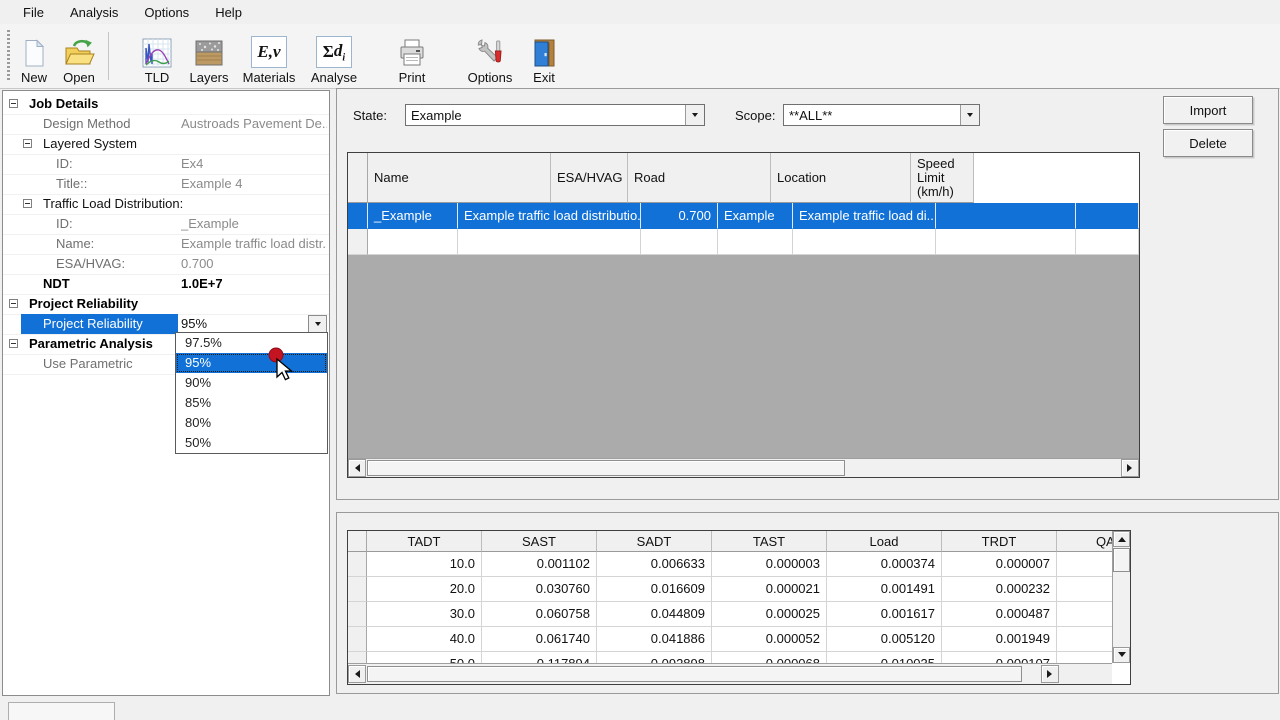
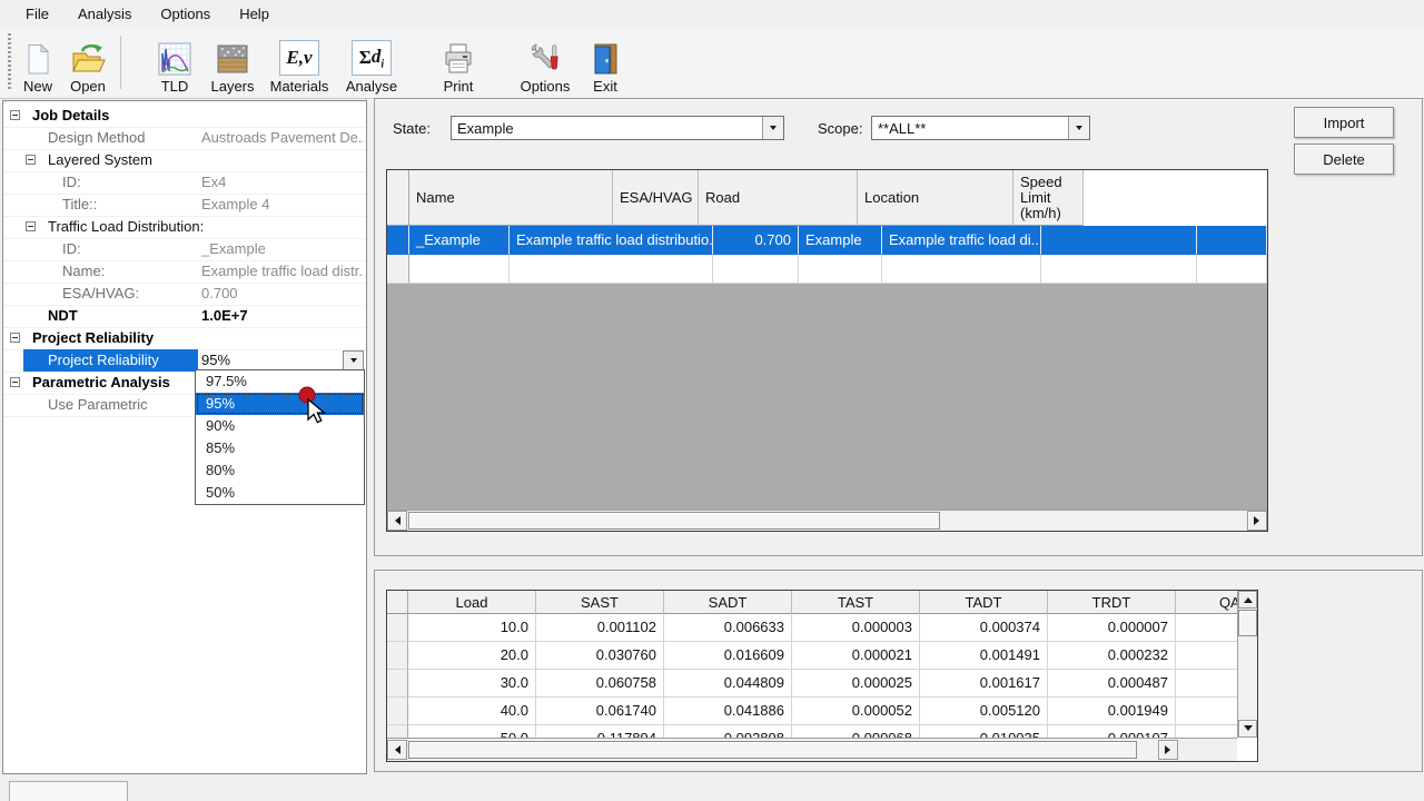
  File
  Analysis
  Options
  Help
  New
  Open
  TLD
  Layers
  E,v
  Materials
  Σ
  di
  Analyse
  Print
  Options
  Exit
  Job Details
  Design Method
  Austroads Pavement De.
  Layered System
  ID:
  Ex4
  Title::
  Example 4
  Traffic Load Distribution:
  ID:
  _Example
  Name:
  Example traffic load distr.
  ESA/HVAG:
  0.700
  NDT
  1.0E+7
  Project Reliability
  Project Reliability
  95%
  Parametric Analysis
  Use Parametric
  State:
  Example
  Scope:
  **ALL**
  Import
  Delete
  Name
  ESA/HVAG
  Road
  Location
  Speed Limit (km/h)
  _Example
  Example traffic load distributio.
  0.700
  Example
  Example traffic load di..
- TADT
+ Load
  SAST
  SADT
  TAST
- Load
+ TADT
  TRDT
  10.0
  0.001102
  0.006633
  0.000003
  0.000374
  0.000007
  20.0
  0.030760
  0.016609
  0.000021
  0.001491
  0.000232
  30.0
  0.060758
  0.044809
  0.000025
  0.001617
  0.000487
  40.0
  0.061740
  0.041886
  0.000052
  0.005120
  0.001949
  97.5%
  95%
  90%
  85%
  80%
  50%
